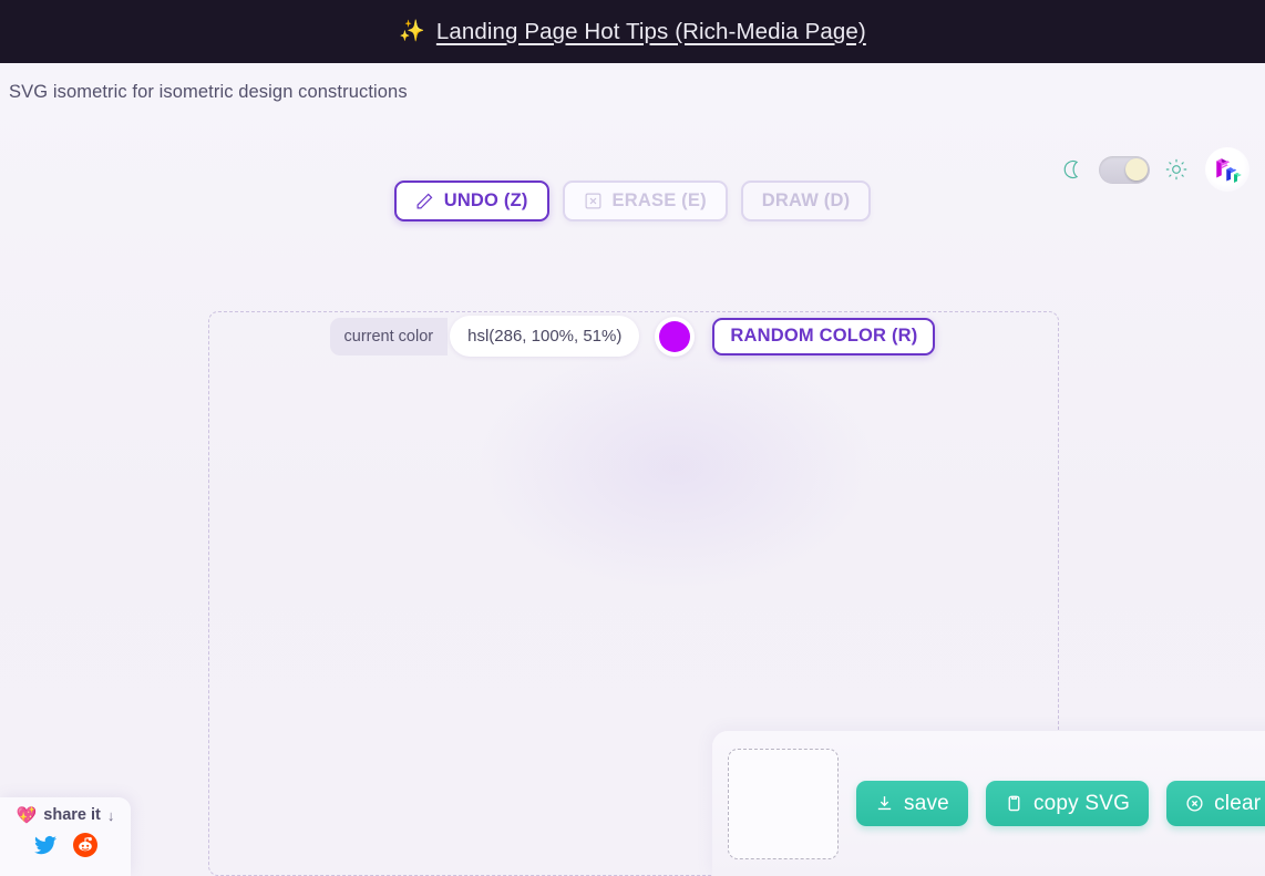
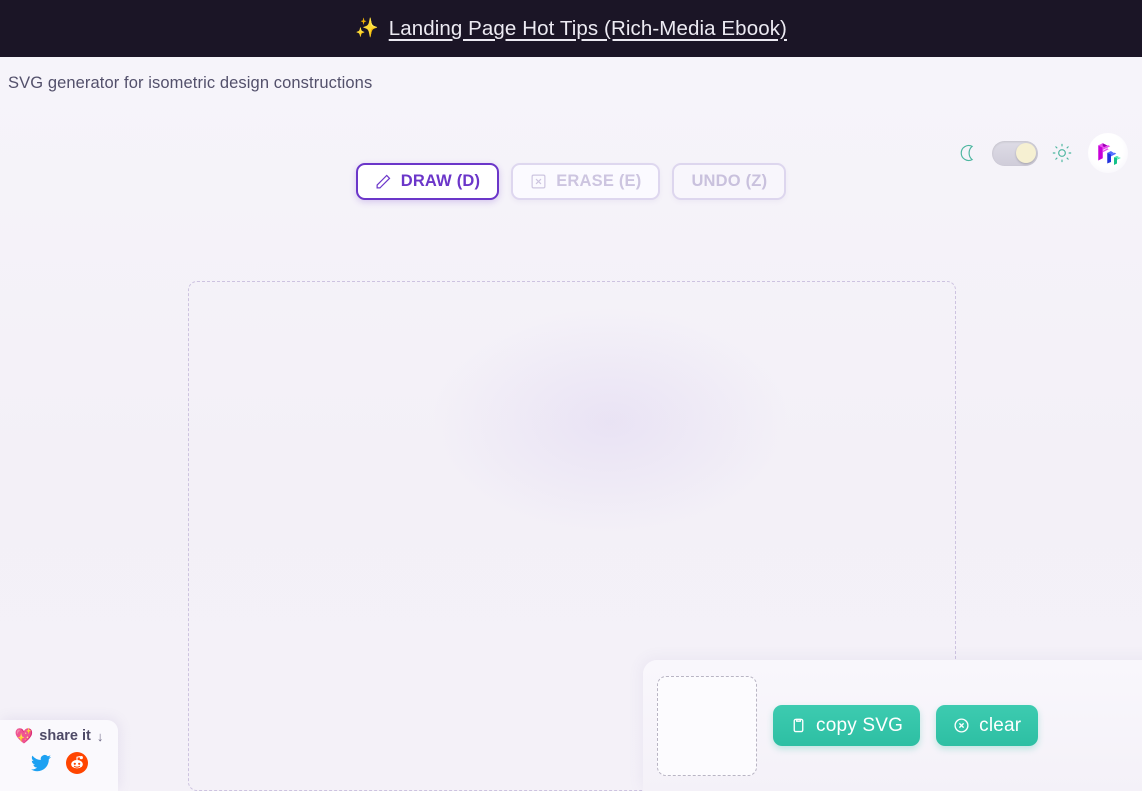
  ✨
- Landing Page Hot Tips (Rich-Media Page)
+ Landing Page Hot Tips (Rich-Media Ebook)
- SVG isometric for isometric design constructions
+ SVG generator for isometric design constructions
- UNDO (Z)
+ DRAW (D)
  ERASE (E)
- DRAW (D)
+ UNDO (Z)
- current color
- hsl(286, 100%, 51%)
- RANDOM COLOR (R)
- save
  copy SVG
  clear
  💖
  share it
  ↓
